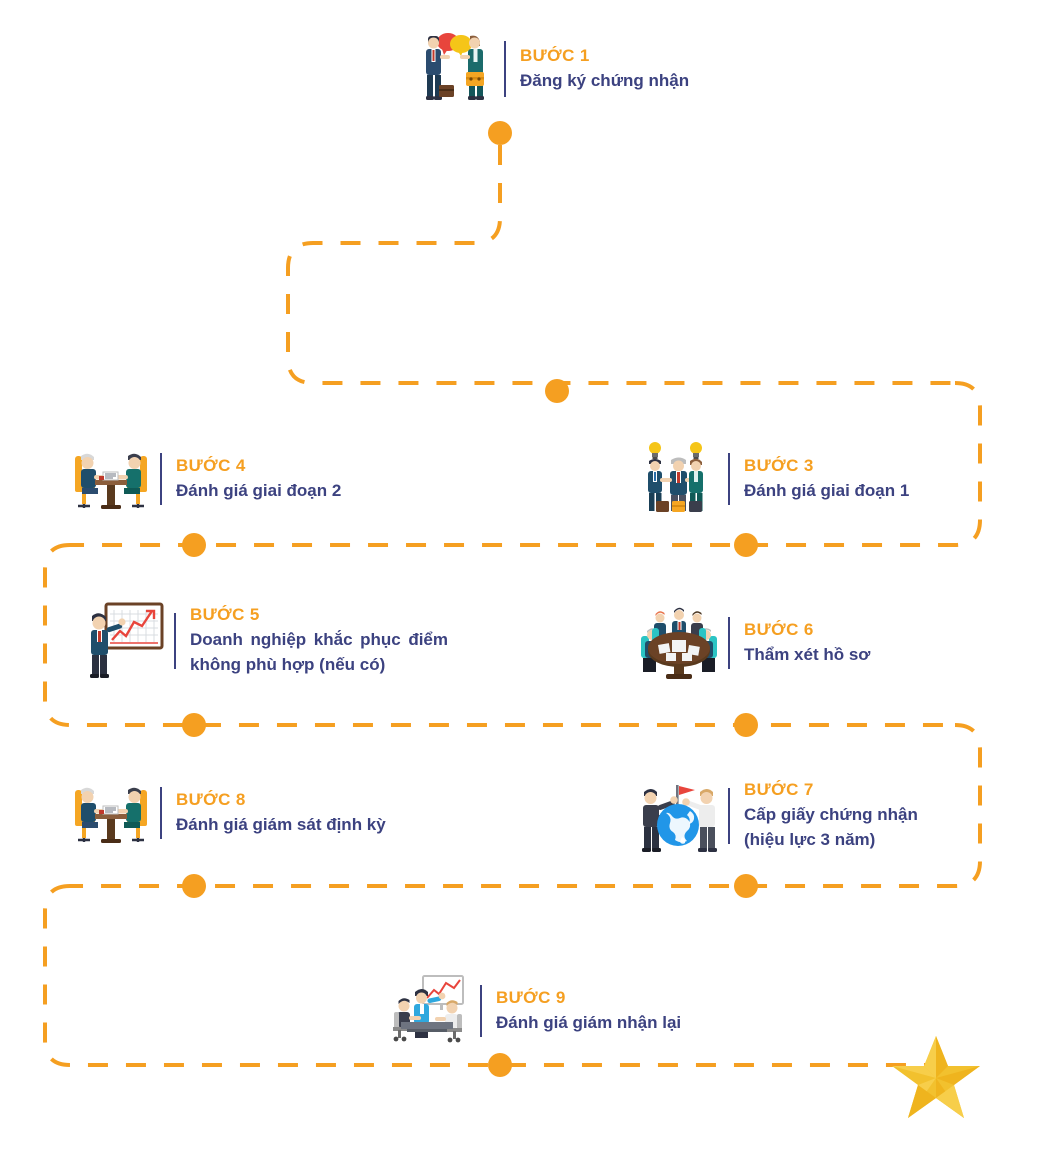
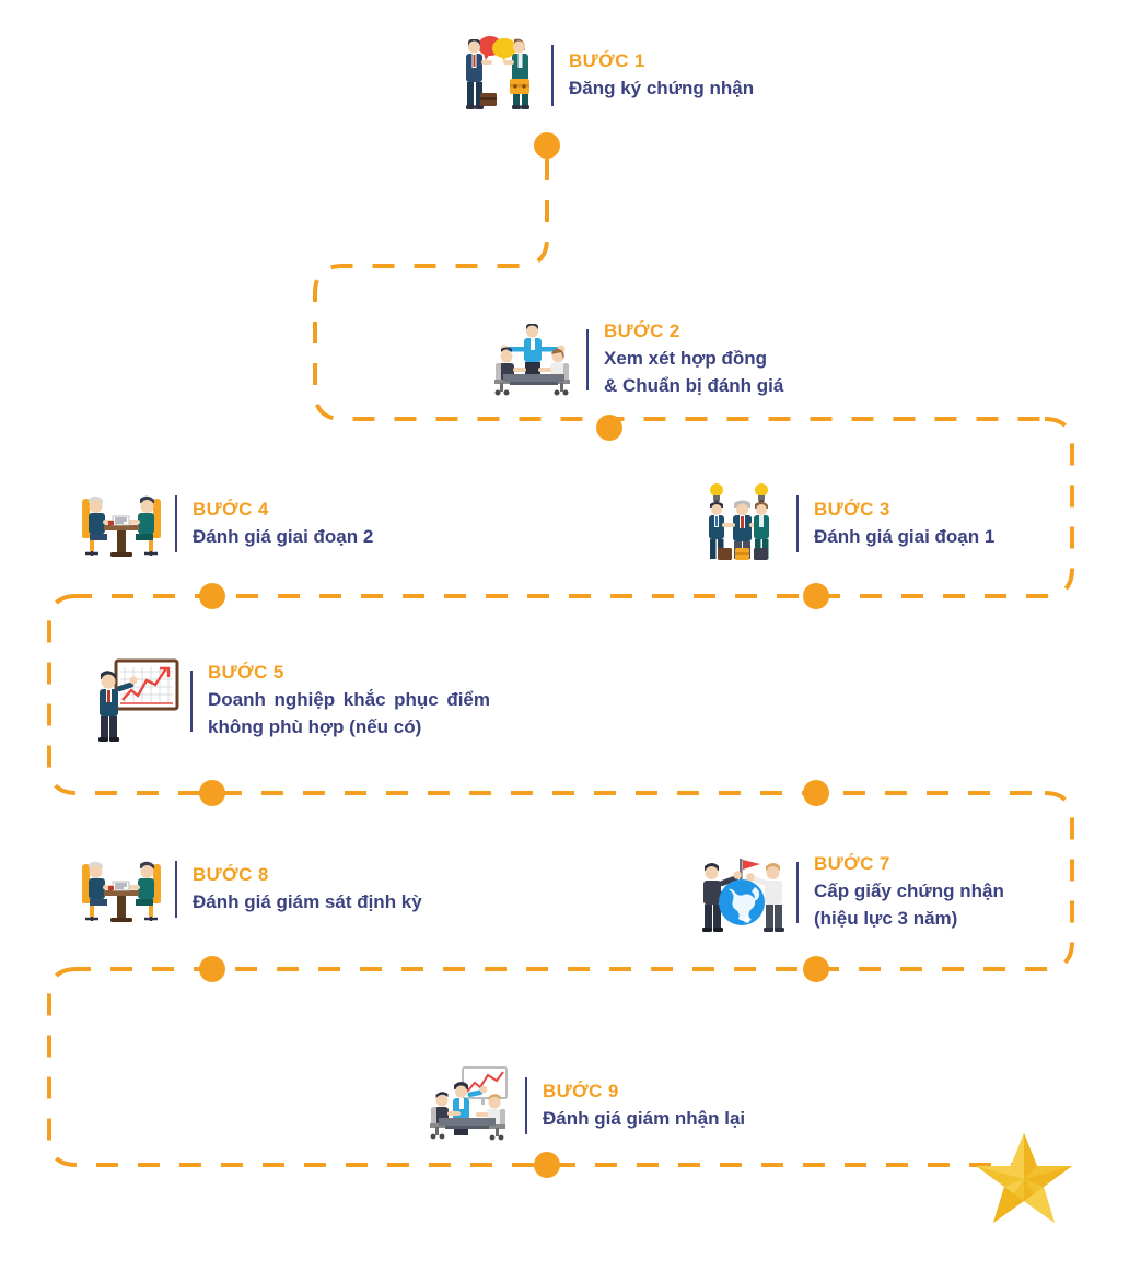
  BƯỚC 1
  Đăng ký chứng nhận
+ BƯỚC 2
+ Xem xét hợp đồng
+ & Chuẩn bị đánh giá
  BƯỚC 3
  Đánh giá giai đoạn 1
  BƯỚC 4
  Đánh giá giai đoạn 2
  BƯỚC 5
  Doanh nghiệp khắc phục điểm không phù hợp (nếu có)
- BƯỚC 6
- Thẩm xét hồ sơ
  BƯỚC 7
  Cấp giấy chứng nhận
  (hiệu lực 3 năm)
  BƯỚC 8
  Đánh giá giám sát định kỳ
  BƯỚC 9
  Đánh giá giám nhận lại
